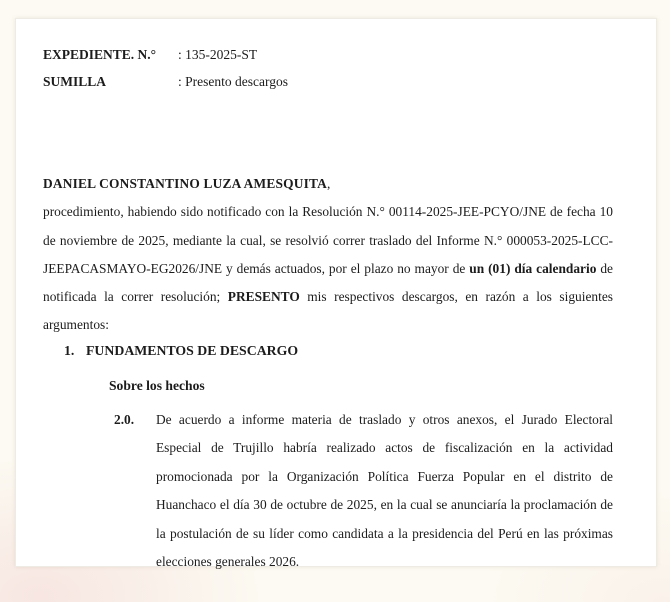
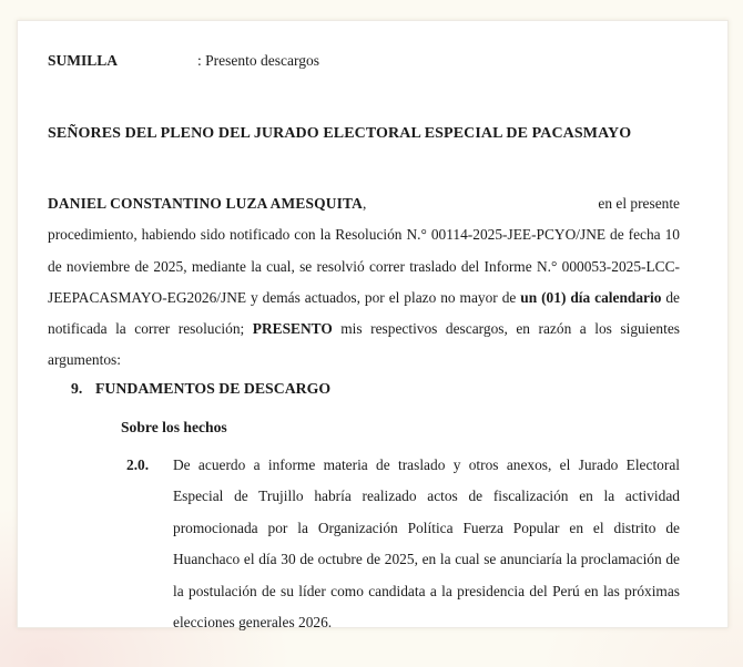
- EXPEDIENTE. N.°
- : 135-2025-ST
  SUMILLA
  : Presento descargos
+ SEÑORES DEL PLENO DEL JURADO ELECTORAL ESPECIAL DE PACASMAYO
  DANIEL CONSTANTINO LUZA AMESQUITA,
+ en el presente
  procedimiento, habiendo sido notificado con la Resolución N.° 00114-2025-JEE-PCYO/JNE de fecha 10 de noviembre de 2025, mediante la cual, se resolvió correr traslado del Informe N.° 000053-2025-LCC-JEEPACASMAYO-EG2026/JNE y demás actuados, por el plazo no mayor de un (01) día calendario de notificada la correr resolución; PRESENTO mis respectivos descargos, en razón a los siguientes argumentos:
- 1.
+ 9.
  FUNDAMENTOS DE DESCARGO
  Sobre los hechos
  2.0.
  De acuerdo a informe materia de traslado y otros anexos, el Jurado Electoral Especial de Trujillo habría realizado actos de fiscalización en la actividad promocionada por la Organización Política Fuerza Popular en el distrito de Huanchaco el día 30 de octubre de 2025, en la cual se anunciaría la proclamación de la postulación de su líder como candidata a la presidencia del Perú en las próximas elecciones generales 2026.
